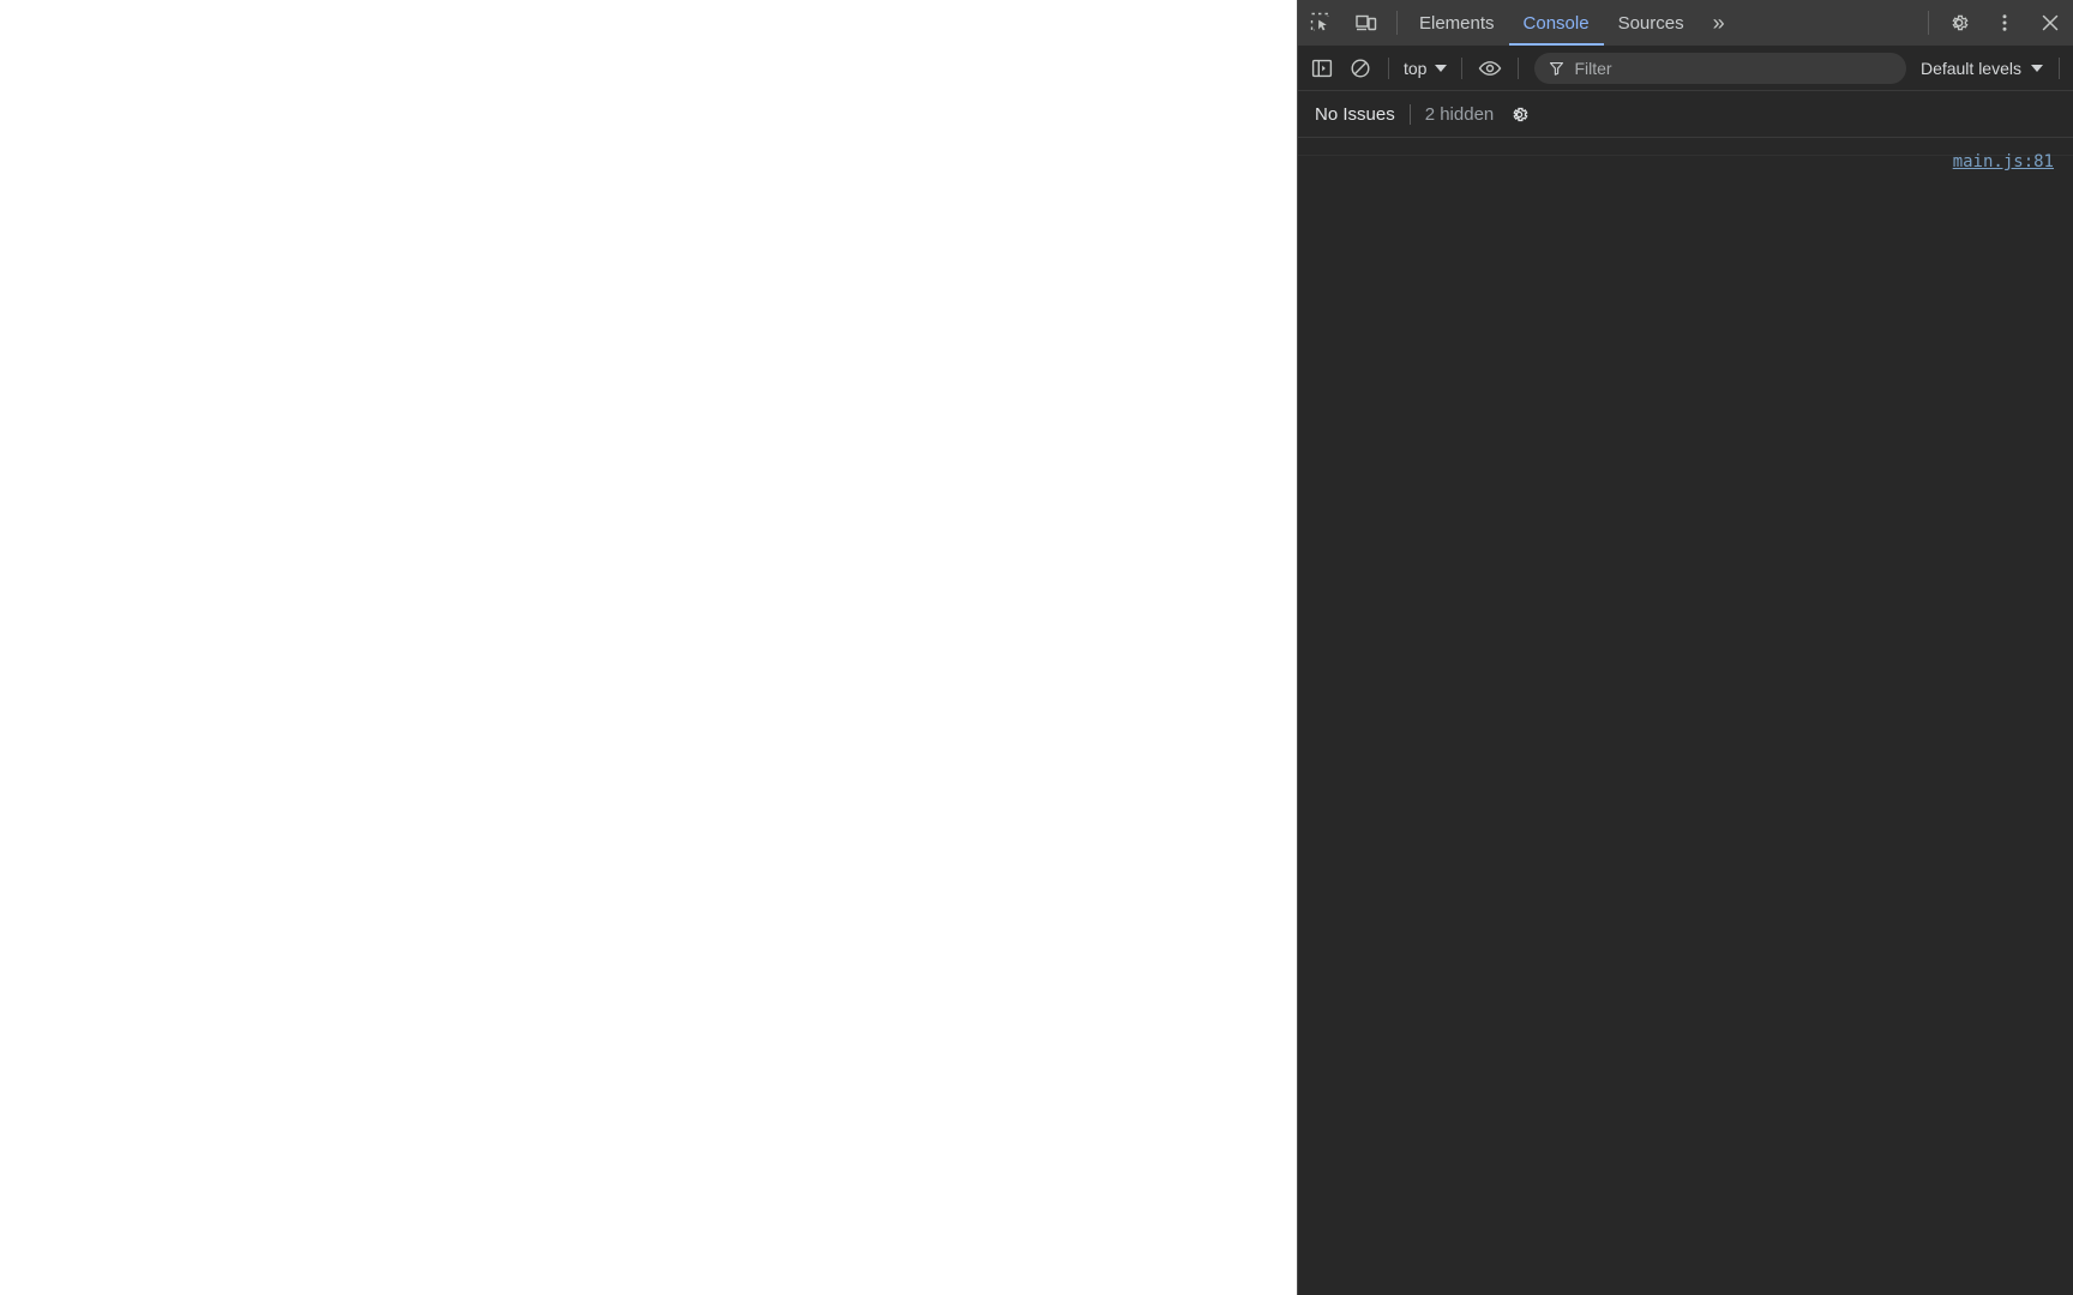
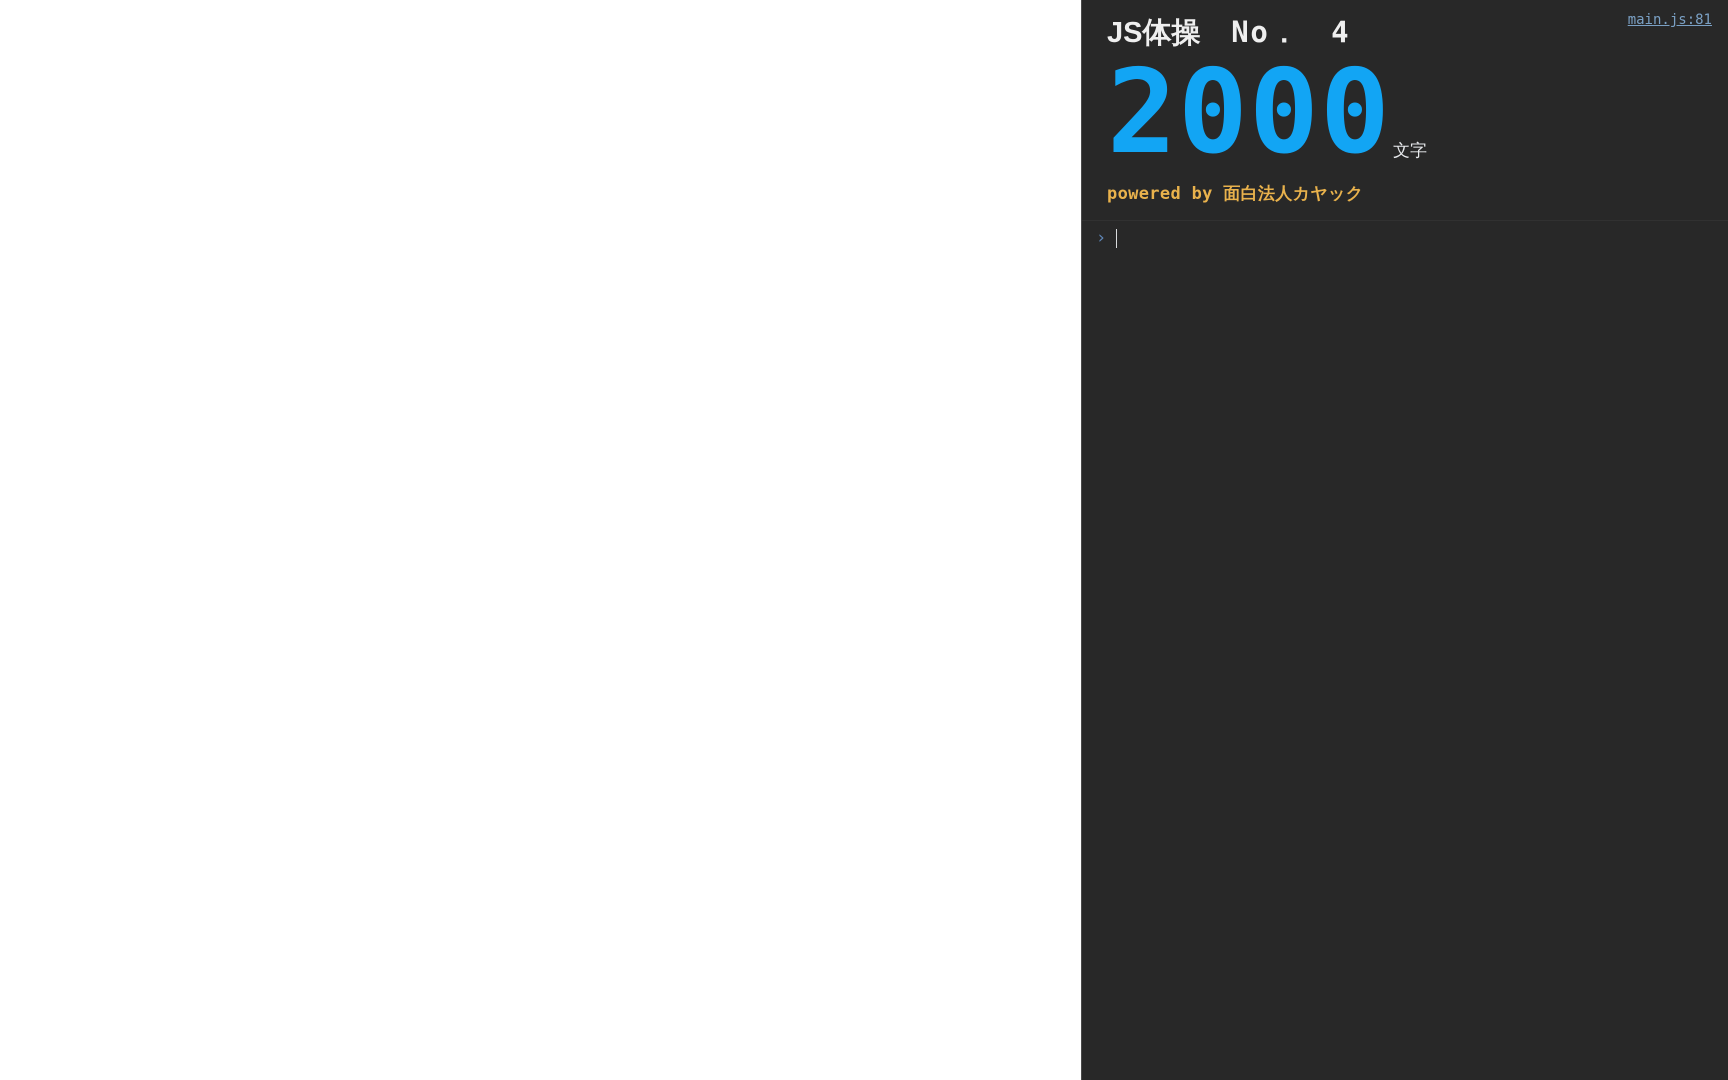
- Elements
- Console
- Sources
- »
- top
- Filter
- Default levels
- No Issues
- 2 hidden
  main.js:81
+ JS体操 No． 4
+ 2000
+ 文字
+ powered by 面白法人カヤック
+ ›
